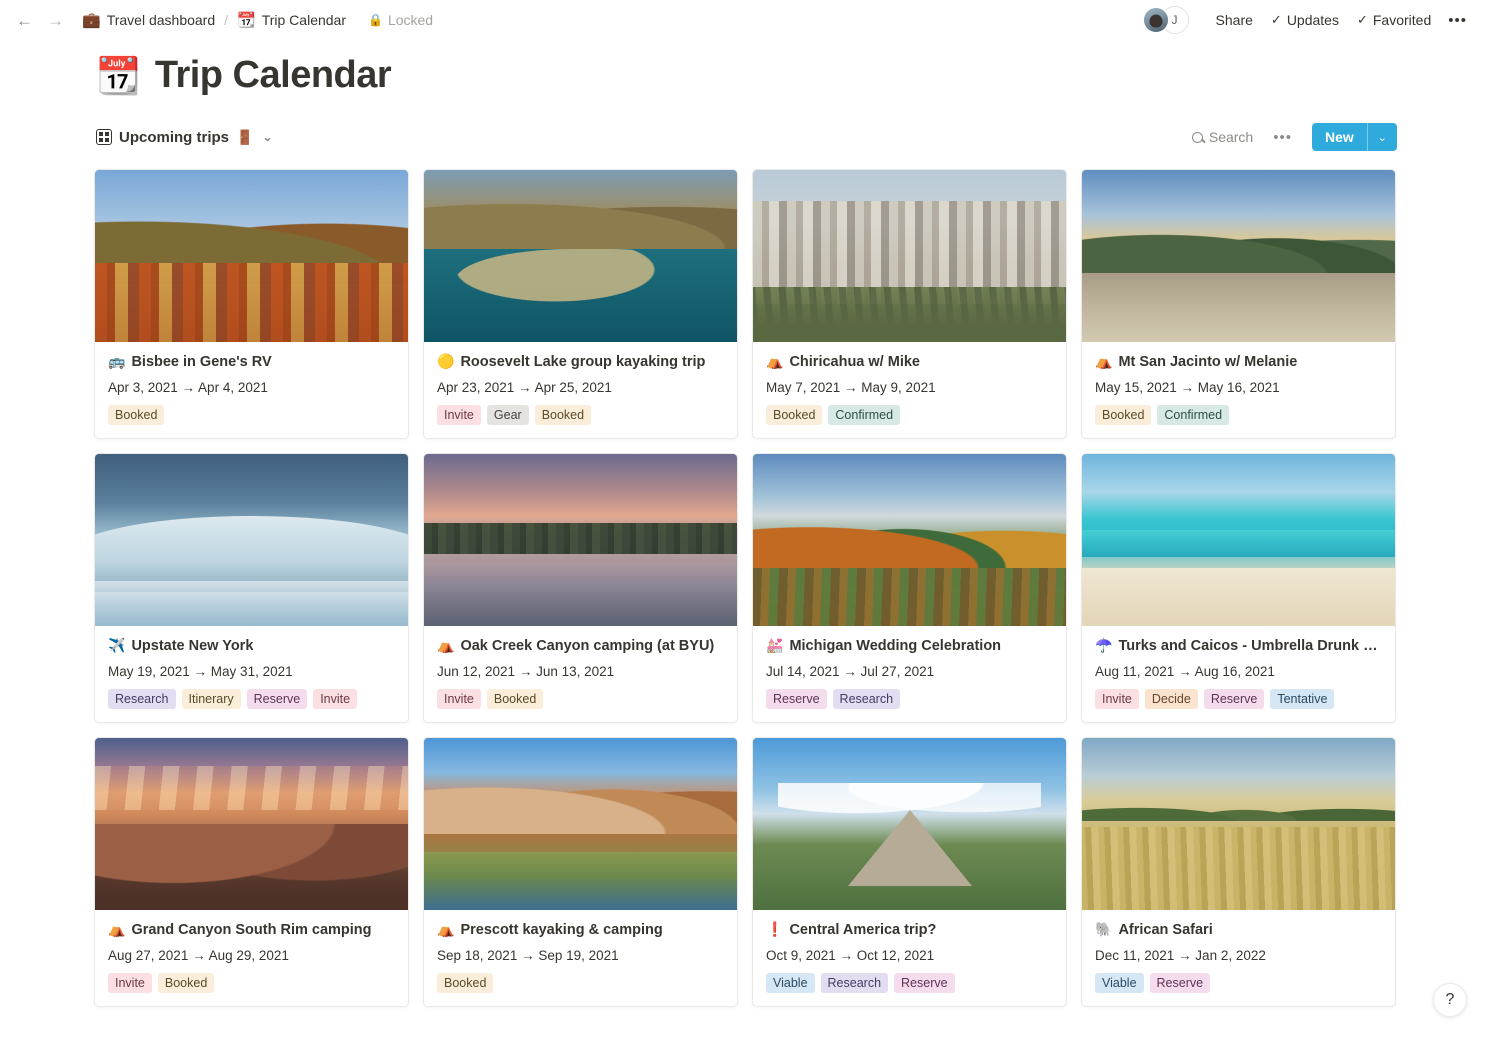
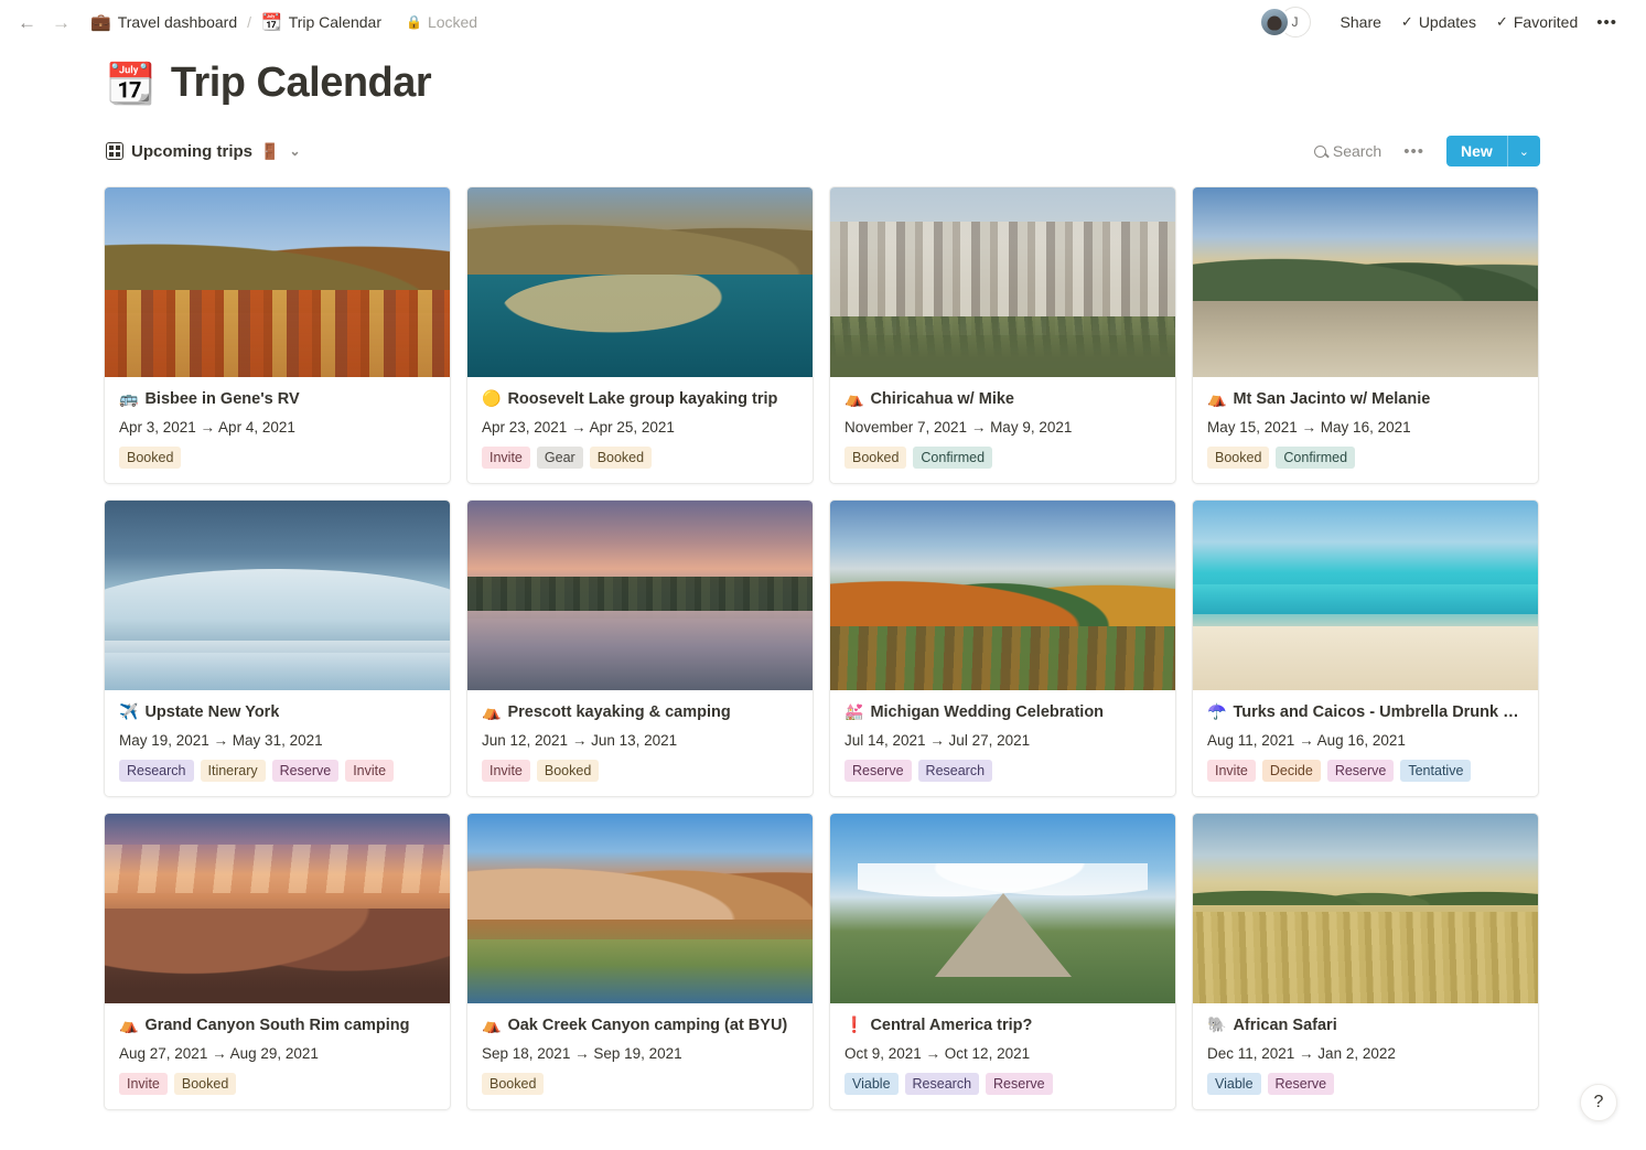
  ←
  →
  💼
  Travel dashboard
  /
  📆
  Trip Calendar
  🔒
  Locked
  J
  Share
  ✓
  Updates
  ✓
  Favorited
  •••
  📆
  Trip Calendar
  Upcoming trips
  🚪
  ⌄
  Search
  •••
  New
  ⌄
  🚌
  Bisbee in Gene's RV
  Apr 3, 2021 → Apr 4, 2021
  Booked
  🟡
  Roosevelt Lake group kayaking trip
  Apr 23, 2021 → Apr 25, 2021
  Invite
  Gear
  Booked
  ⛺
  Chiricahua w/ Mike
- May 7, 2021 → May 9, 2021
+ November 7, 2021 → May 9, 2021
  Booked
  Confirmed
  ⛺
  Mt San Jacinto w/ Melanie
  May 15, 2021 → May 16, 2021
  Booked
  Confirmed
  ✈️
  Upstate New York
  May 19, 2021 → May 31, 2021
  Research
  Itinerary
  Reserve
  Invite
  ⛺
- Oak Creek Canyon camping (at BYU)
+ Prescott kayaking & camping
  Jun 12, 2021 → Jun 13, 2021
  Invite
  Booked
  💒
  Michigan Wedding Celebration
  Jul 14, 2021 → Jul 27, 2021
  Reserve
  Research
  ☂️
  Turks and Caicos - Umbrella Drunk Ce
  Aug 11, 2021 → Aug 16, 2021
  Invite
  Decide
  Reserve
  Tentative
  ⛺
  Grand Canyon South Rim camping
  Aug 27, 2021 → Aug 29, 2021
  Invite
  Booked
  ⛺
- Prescott kayaking & camping
+ Oak Creek Canyon camping (at BYU)
  Sep 18, 2021 → Sep 19, 2021
  Booked
  ❗
  Central America trip?
  Oct 9, 2021 → Oct 12, 2021
  Viable
  Research
  Reserve
  🐘
  African Safari
  Dec 11, 2021 → Jan 2, 2022
  Viable
  Reserve
  ?
